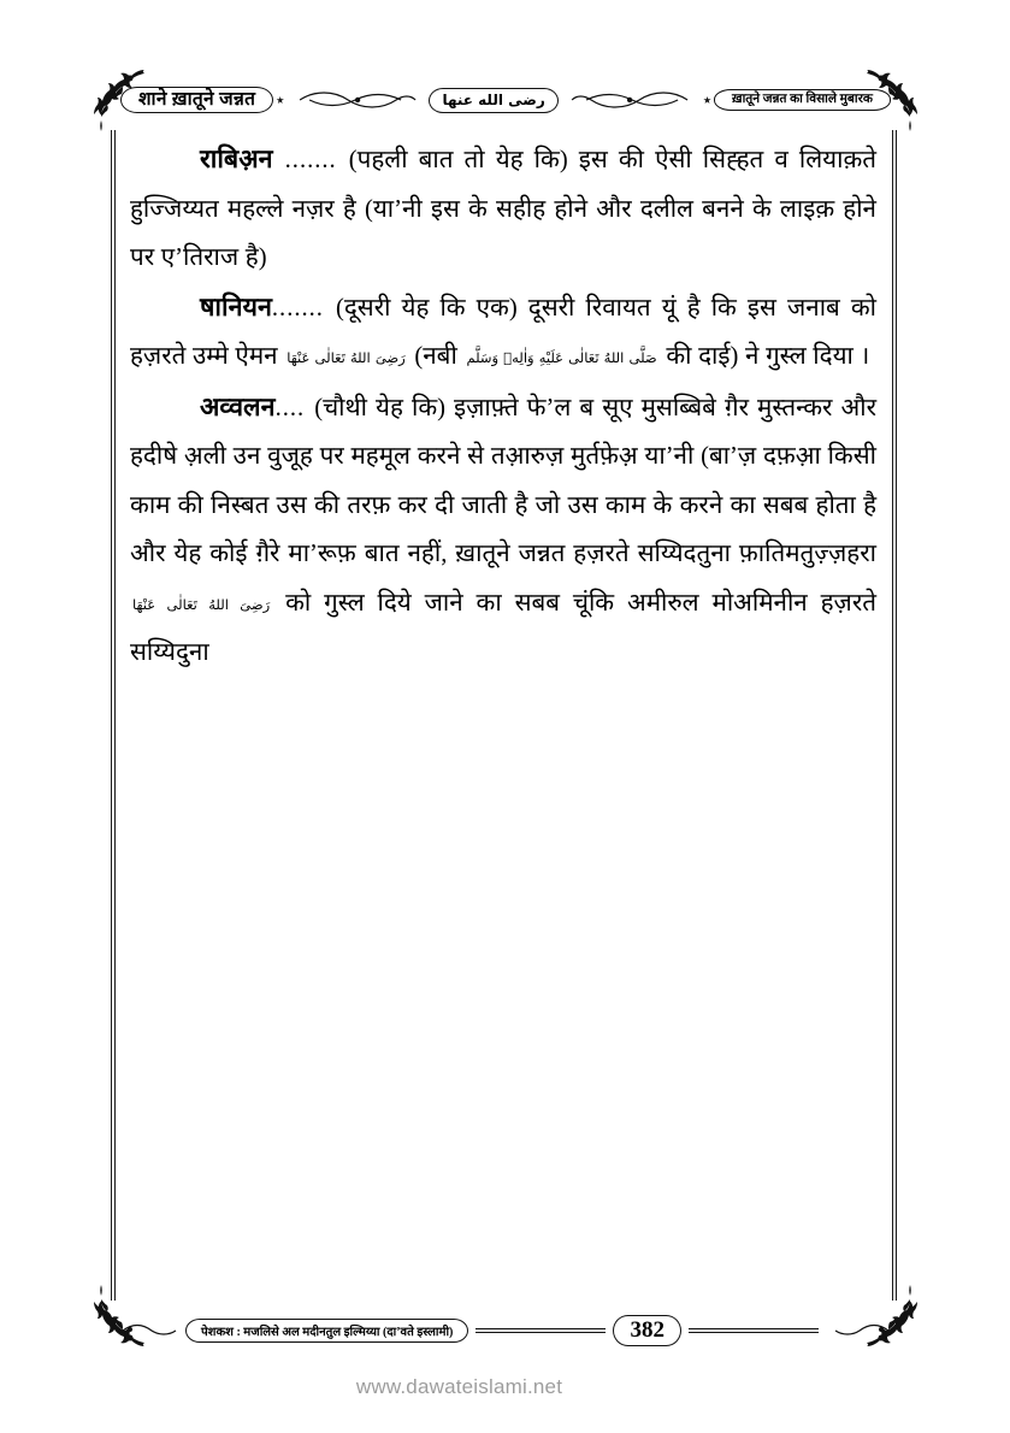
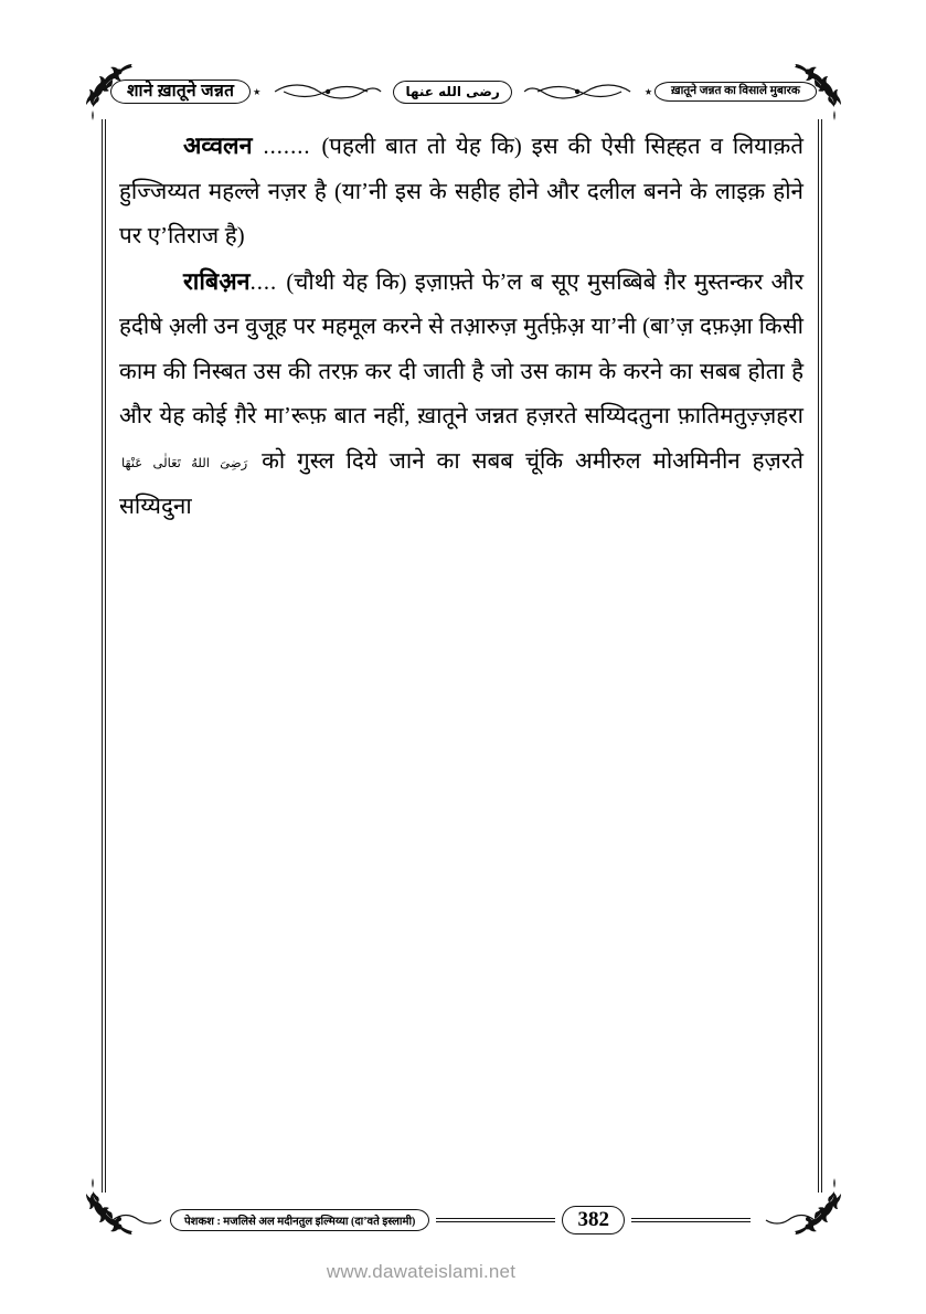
  शाने ख़ातूने जन्नत
  ⭑
  رضى الله عنها
  ⭑
  ख़ातूने जन्नत का विसाले मुबारक
- राबिअ़न ....... (पहली बात तो येह कि) इस की ऐसी सिह्हत व लियाक़ते हुज्जिय्यत महल्ले नज़र है (या’नी इस के सहीह होने और दलील बनने के लाइक़ होने पर ए’तिराज है)
+ अव्वलन ....... (पहली बात तो येह कि) इस की ऐसी सिह्हत व लियाक़ते हुज्जिय्यत महल्ले नज़र है (या’नी इस के सहीह होने और दलील बनने के लाइक़ होने पर ए’तिराज है)
- षानियन....... (दूसरी येह कि एक) दूसरी रिवायत यूं है कि इस जनाब को हज़रते उम्मे ऐमन رَضِىَ اللهُ تَعَالٰی عَنْهَا (नबी صَلَّی اللهُ تَعَالٰی عَلَیْهِ وَاٰلِهٖ وَسَلَّم की दाई) ने गुस्ल दिया ।
- अव्वलन.... (चौथी येह कि) इज़ाफ़्ते फे’ल ब सूए मुसब्बिबे ग़ैर मुस्तन्कर और हदीषे अ़ली उन वुजूह पर महमूल करने से तआ़रुज़ मुर्तफ़ेअ़ या’नी (बा’ज़ दफ़अ़ा किसी काम की निस्बत उस की तरफ़ कर दी जाती है जो उस काम के करने का सबब होता है और येह कोई ग़ैरे मा’रूफ़ बात नहीं, ख़ातूने जन्नत हज़रते सय्यिदतुना फ़ातिमतुज़्ज़हरा رَضِىَ اللهُ تَعَالٰی عَنْهَا को गुस्ल दिये जाने का सबब चूंकि अमीरुल मोअमिनीन हज़रते सय्यिदुना
+ राबिअ़न.... (चौथी येह कि) इज़ाफ़्ते फे’ल ब सूए मुसब्बिबे ग़ैर मुस्तन्कर और हदीषे अ़ली उन वुजूह पर महमूल करने से तआ़रुज़ मुर्तफ़ेअ़ या’नी (बा’ज़ दफ़अ़ा किसी काम की निस्बत उस की तरफ़ कर दी जाती है जो उस काम के करने का सबब होता है और येह कोई ग़ैरे मा’रूफ़ बात नहीं, ख़ातूने जन्नत हज़रते सय्यिदतुना फ़ातिमतुज़्ज़हरा رَضِىَ اللهُ تَعَالٰی عَنْهَا को गुस्ल दिये जाने का सबब चूंकि अमीरुल मोअमिनीन हज़रते सय्यिदुना
  पेशकश : मजलिसे अल मदीनतुल इल्मिय्या (दा’वते इस्लामी)
  382
  www.dawateislami.net
